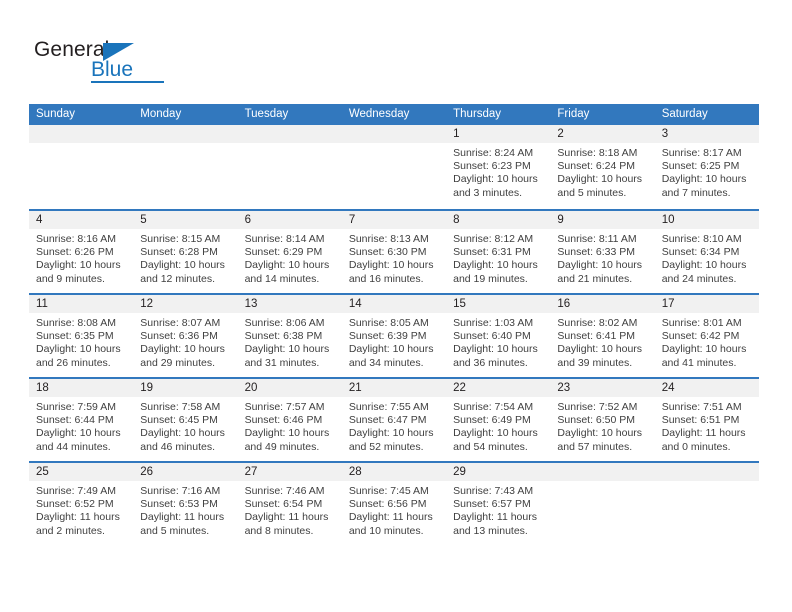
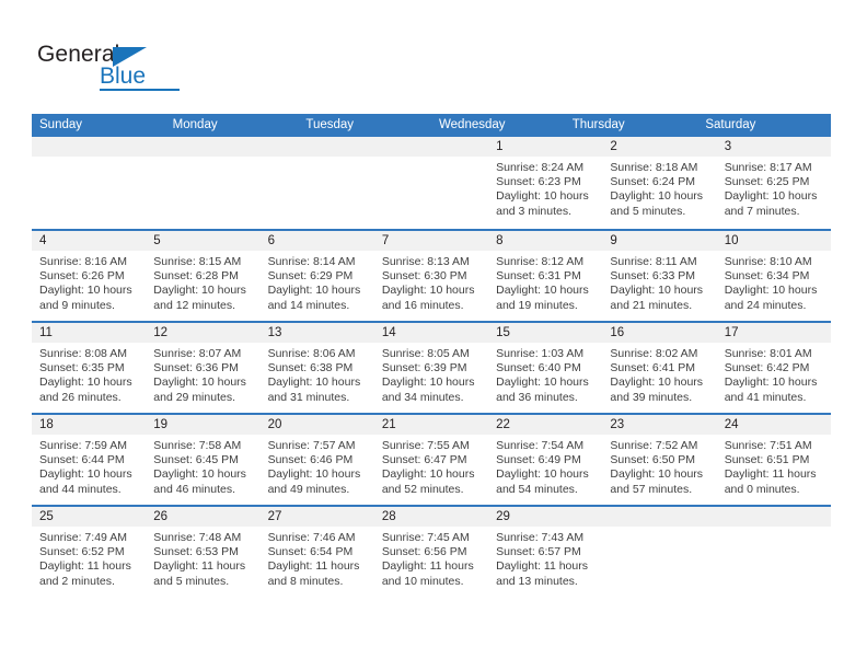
  General
  Blue
  Sunday
  Monday
  Tuesday
  Wednesday
  Thursday
- Friday
  Saturday
  1
  Sunrise: 8:24 AM
  Sunset: 6:23 PM
  Daylight: 10 hours
  and 3 minutes.
  2
  Sunrise: 8:18 AM
  Sunset: 6:24 PM
  Daylight: 10 hours
  and 5 minutes.
  3
  Sunrise: 8:17 AM
  Sunset: 6:25 PM
  Daylight: 10 hours
  and 7 minutes.
  4
  Sunrise: 8:16 AM
  Sunset: 6:26 PM
  Daylight: 10 hours
  and 9 minutes.
  5
  Sunrise: 8:15 AM
  Sunset: 6:28 PM
  Daylight: 10 hours
  and 12 minutes.
  6
  Sunrise: 8:14 AM
  Sunset: 6:29 PM
  Daylight: 10 hours
  and 14 minutes.
  7
  Sunrise: 8:13 AM
  Sunset: 6:30 PM
  Daylight: 10 hours
  and 16 minutes.
  8
  Sunrise: 8:12 AM
  Sunset: 6:31 PM
  Daylight: 10 hours
  and 19 minutes.
  9
  Sunrise: 8:11 AM
  Sunset: 6:33 PM
  Daylight: 10 hours
  and 21 minutes.
  10
  Sunrise: 8:10 AM
  Sunset: 6:34 PM
  Daylight: 10 hours
  and 24 minutes.
  11
  Sunrise: 8:08 AM
  Sunset: 6:35 PM
  Daylight: 10 hours
  and 26 minutes.
  12
  Sunrise: 8:07 AM
  Sunset: 6:36 PM
  Daylight: 10 hours
  and 29 minutes.
  13
  Sunrise: 8:06 AM
  Sunset: 6:38 PM
  Daylight: 10 hours
  and 31 minutes.
  14
  Sunrise: 8:05 AM
  Sunset: 6:39 PM
  Daylight: 10 hours
  and 34 minutes.
  15
  Sunrise: 1:03 AM
  Sunset: 6:40 PM
  Daylight: 10 hours
  and 36 minutes.
  16
  Sunrise: 8:02 AM
  Sunset: 6:41 PM
  Daylight: 10 hours
  and 39 minutes.
  17
  Sunrise: 8:01 AM
  Sunset: 6:42 PM
  Daylight: 10 hours
  and 41 minutes.
  18
  Sunrise: 7:59 AM
  Sunset: 6:44 PM
  Daylight: 10 hours
  and 44 minutes.
  19
  Sunrise: 7:58 AM
  Sunset: 6:45 PM
  Daylight: 10 hours
  and 46 minutes.
  20
  Sunrise: 7:57 AM
  Sunset: 6:46 PM
  Daylight: 10 hours
  and 49 minutes.
  21
  Sunrise: 7:55 AM
  Sunset: 6:47 PM
  Daylight: 10 hours
  and 52 minutes.
  22
  Sunrise: 7:54 AM
  Sunset: 6:49 PM
  Daylight: 10 hours
  and 54 minutes.
  23
  Sunrise: 7:52 AM
  Sunset: 6:50 PM
  Daylight: 10 hours
  and 57 minutes.
  24
  Sunrise: 7:51 AM
  Sunset: 6:51 PM
  Daylight: 11 hours
  and 0 minutes.
  25
  Sunrise: 7:49 AM
  Sunset: 6:52 PM
  Daylight: 11 hours
  and 2 minutes.
  26
- Sunrise: 7:16 AM
+ Sunrise: 7:48 AM
  Sunset: 6:53 PM
  Daylight: 11 hours
  and 5 minutes.
  27
  Sunrise: 7:46 AM
  Sunset: 6:54 PM
  Daylight: 11 hours
  and 8 minutes.
  28
  Sunrise: 7:45 AM
  Sunset: 6:56 PM
  Daylight: 11 hours
  and 10 minutes.
  29
  Sunrise: 7:43 AM
  Sunset: 6:57 PM
  Daylight: 11 hours
  and 13 minutes.
